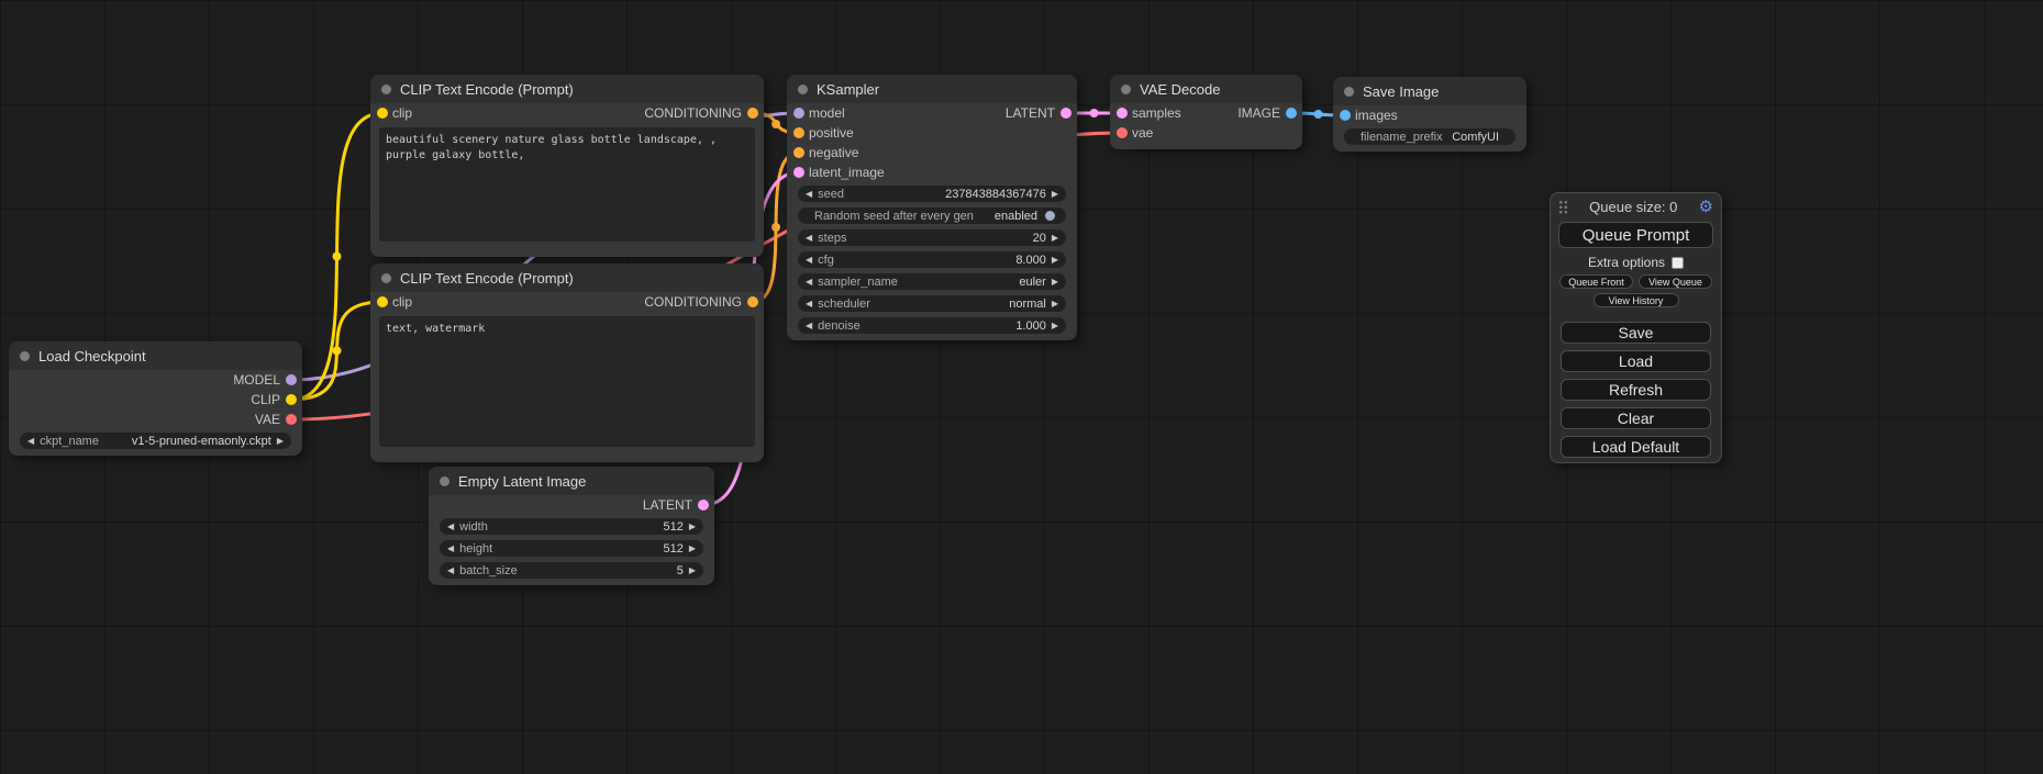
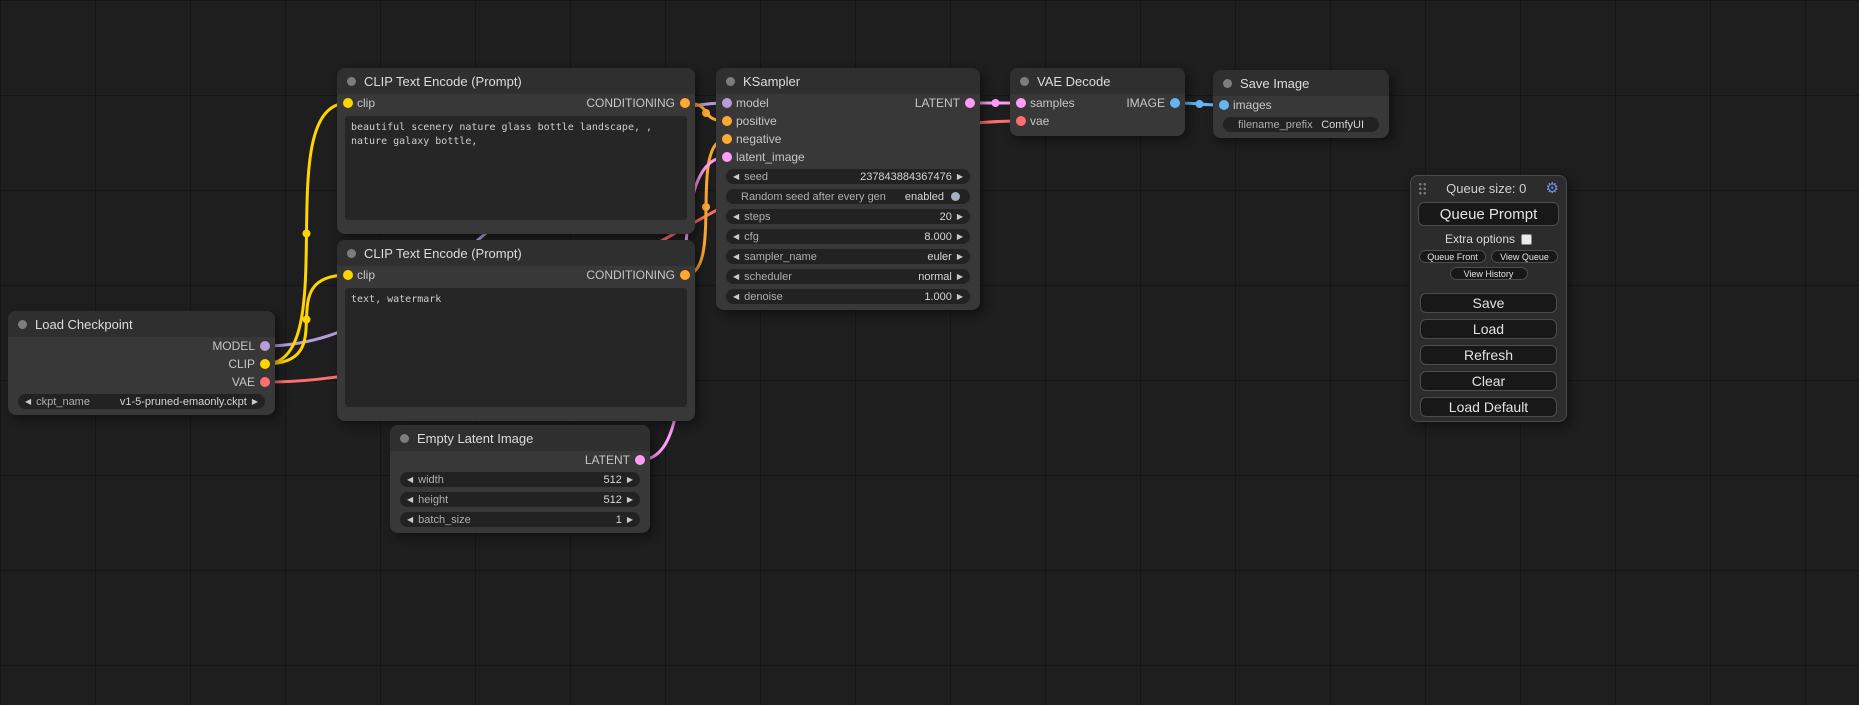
  Load Checkpoint
  MODEL
  CLIP
  VAE
  ◀
  ckpt_name
  v1-5-pruned-emaonly.ckpt
  ▶
  CLIP Text Encode (Prompt)
  clip
  CONDITIONING
- beautiful scenery nature glass bottle landscape, , purple galaxy bottle,
+ beautiful scenery nature glass bottle landscape, , nature galaxy bottle,
  CLIP Text Encode (Prompt)
  clip
  CONDITIONING
  text, watermark
  Empty Latent Image
  LATENT
  ◀
  width
  512
  ▶
  ◀
  height
  512
  ▶
  ◀
  batch_size
- 5
+ 1
  ▶
  KSampler
  model
  LATENT
  positive
  negative
  latent_image
  ◀
  seed
  237843884367476
  ▶
  Random seed after every gen
  enabled
  ◀
  steps
  20
  ▶
  ◀
  cfg
  8.000
  ▶
  ◀
  sampler_name
  euler
  ▶
  ◀
  scheduler
  normal
  ▶
  ◀
  denoise
  1.000
  ▶
  VAE Decode
  samples
  IMAGE
  vae
  Save Image
  images
  filename_prefix
  ComfyUI
  Queue size: 0
  ⚙
  Queue Prompt
  Extra options
  Queue Front
  View Queue
  View History
  Save
  Load
  Refresh
  Clear
  Load Default
